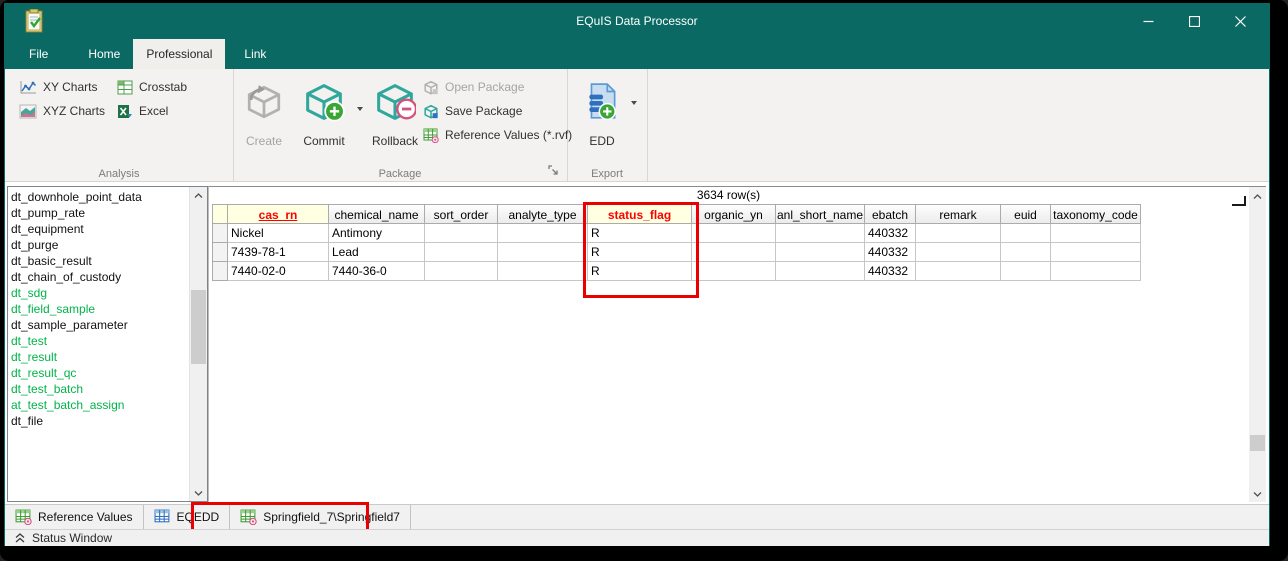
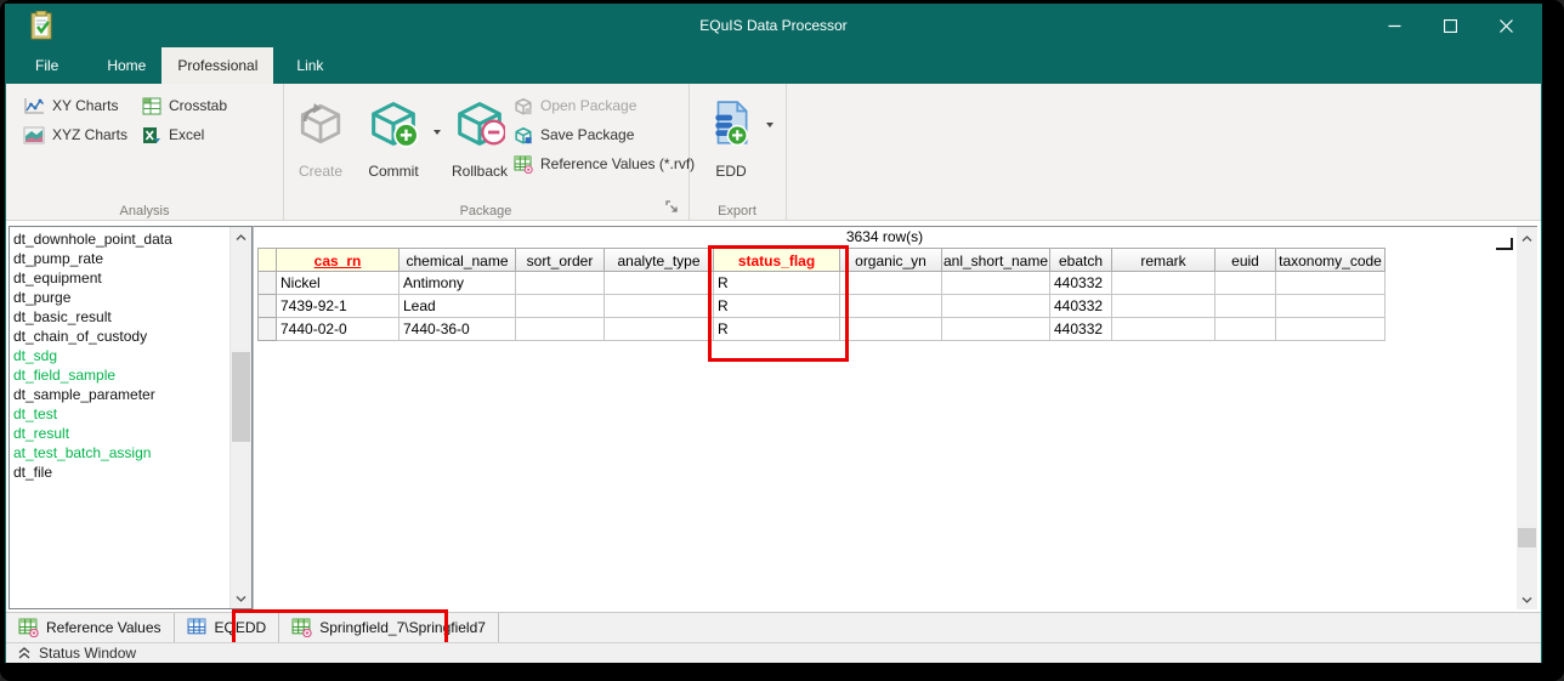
  EQuIS Data Processor
  File
  Home
  Professional
  Link
  XY Charts
  XYZ Charts
  Crosstab
  Excel
  Analysis
  Create
  Commit
  Rollback
  Open Package
  Save Package
  Reference Values (*.rvf)
  Package
  EDD
  Export
  dt_downhole_point_data
  dt_pump_rate
  dt_equipment
  dt_purge
  dt_basic_result
  dt_chain_of_custody
  dt_sdg
  dt_field_sample
  dt_sample_parameter
  dt_test
  dt_result
- dt_result_qc
- dt_test_batch
  at_test_batch_assign
  dt_file
  3634 row(s)
  cas_rn
  chemical_name
  sort_order
  analyte_type
  status_flag
  organic_yn
  anl_short_name
  ebatch
  remark
  euid
  taxonomy_code
  Nickel
  Antimony
  R
  440332
- 7439-78-1
+ 7439-92-1
  Lead
  R
  440332
  7440-02-0
  7440-36-0
  R
  440332
  Reference Values
  EQEDD
  Springfield_7\Springfield7
  Status Window
